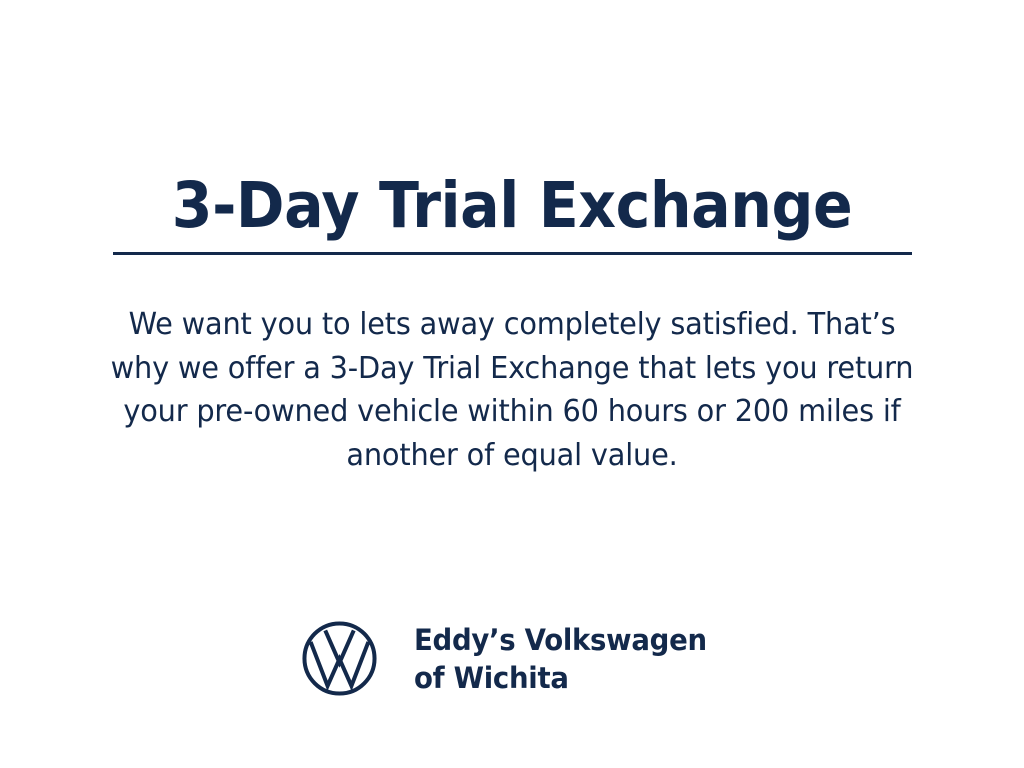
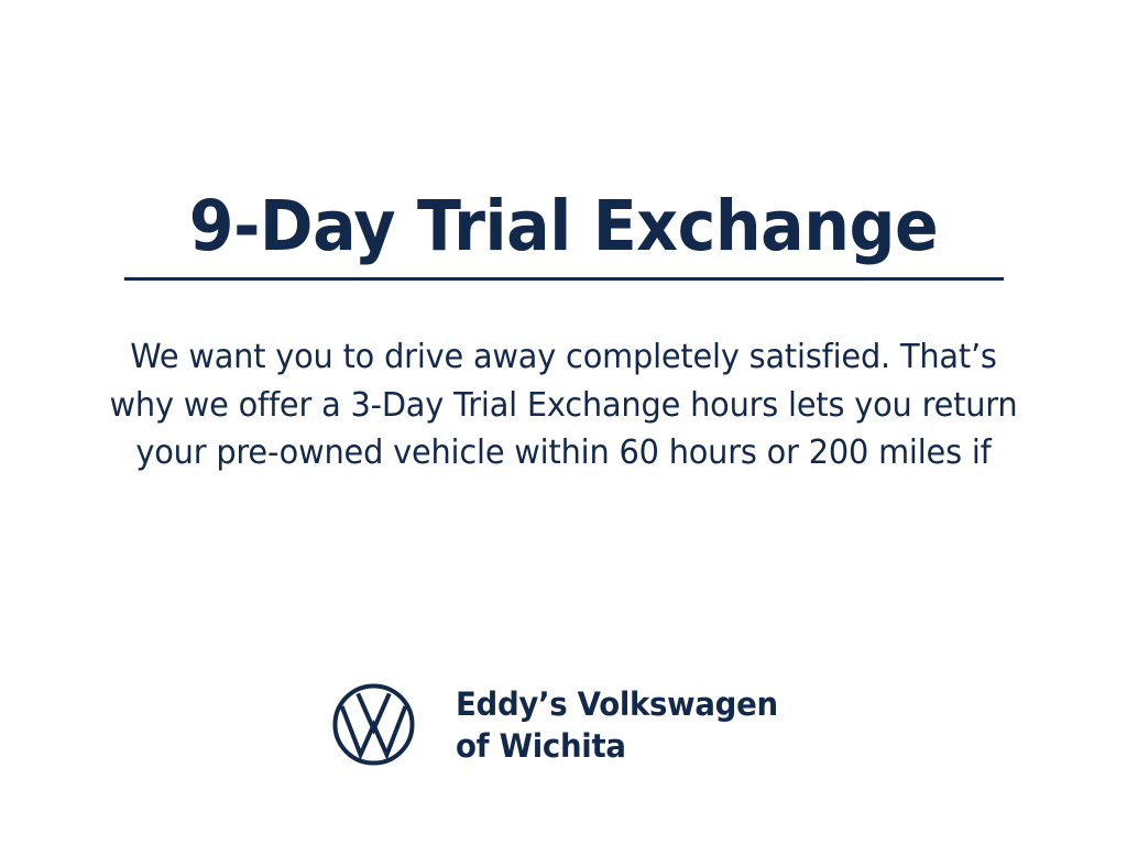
- 3-Day Trial Exchange
+ 9-Day Trial Exchange
- We want you to lets away completely satisfied. That’s
+ We want you to drive away completely satisfied. That’s
- why we offer a 3-Day Trial Exchange that lets you return
+ why we offer a 3-Day Trial Exchange hours lets you return
  your pre-owned vehicle within 60 hours or 200 miles if
- another of equal value.
  Eddy’s Volkswagen
  of Wichita
